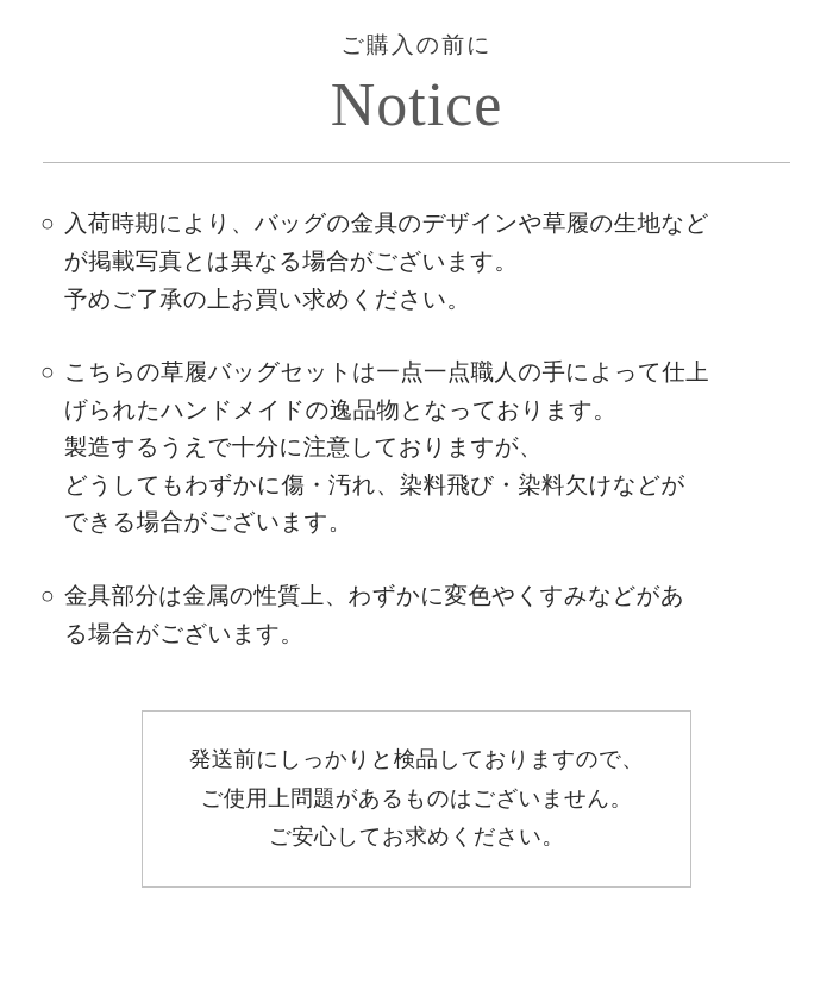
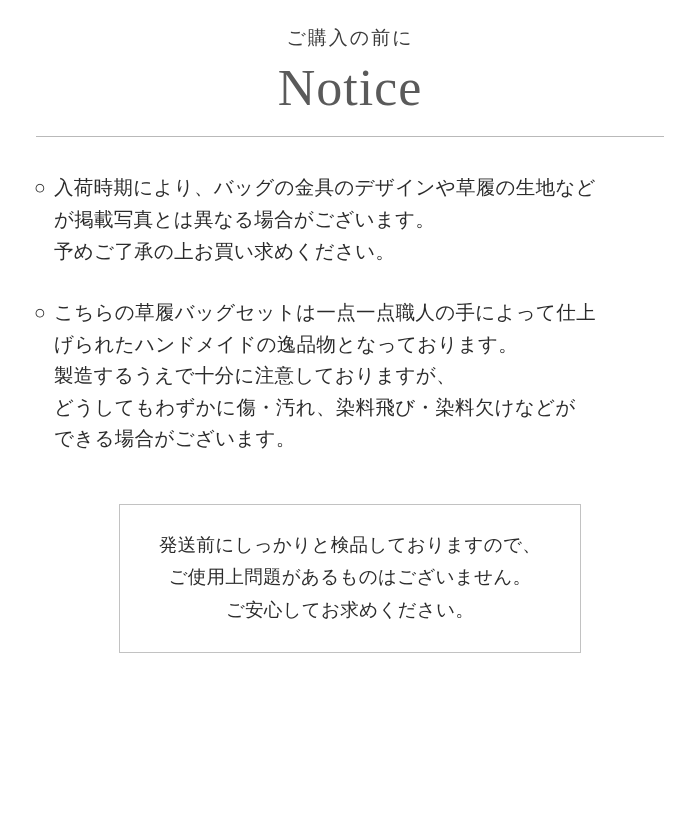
  ご購入の前に
  Notice
  ○ 入荷時期により、バッグの金具のデザインや草履の生地など
  が掲載写真とは異なる場合がございます。
  予めご了承の上お買い求めください。
  ○ こちらの草履バッグセットは一点一点職人の手によって仕上
  げられたハンドメイドの逸品物となっております。
  製造するうえで十分に注意しておりますが、
  どうしてもわずかに傷・汚れ、染料飛び・染料欠けなどが
  できる場合がございます。
- ○ 金具部分は金属の性質上、わずかに変色やくすみなどがあ
- る場合がございます。
  発送前にしっかりと検品しておりますので、
  ご使用上問題があるものはございません。
  ご安心してお求めください。
